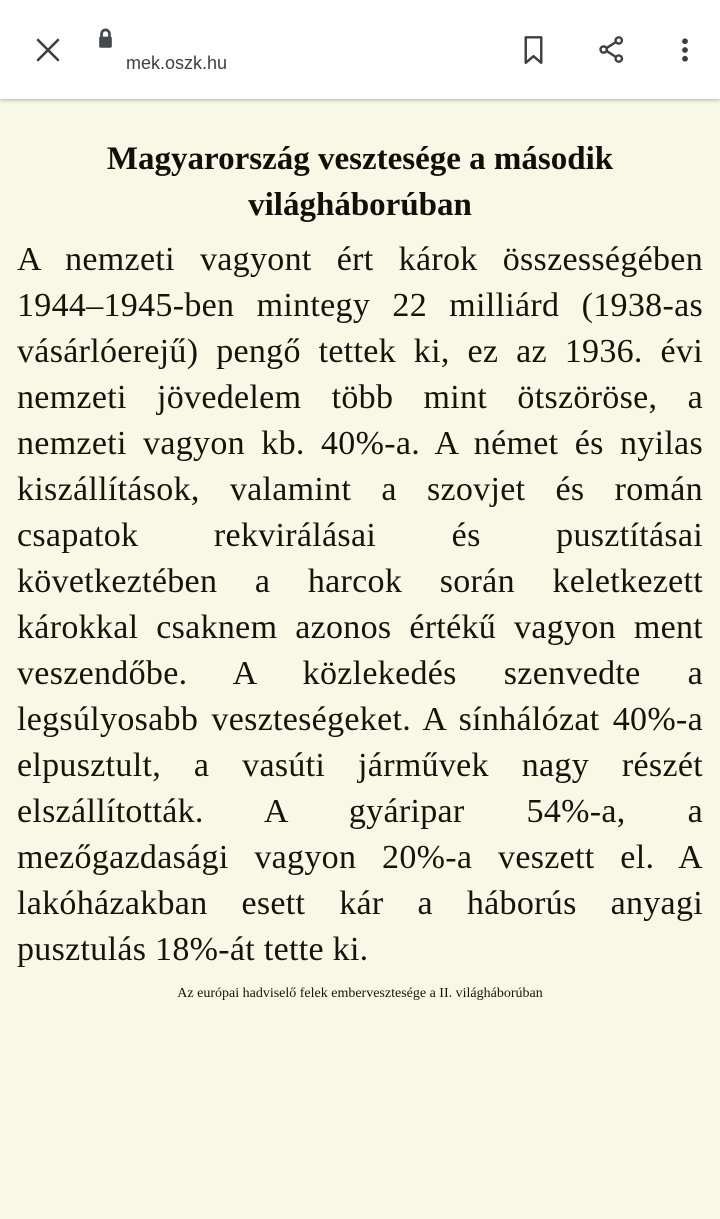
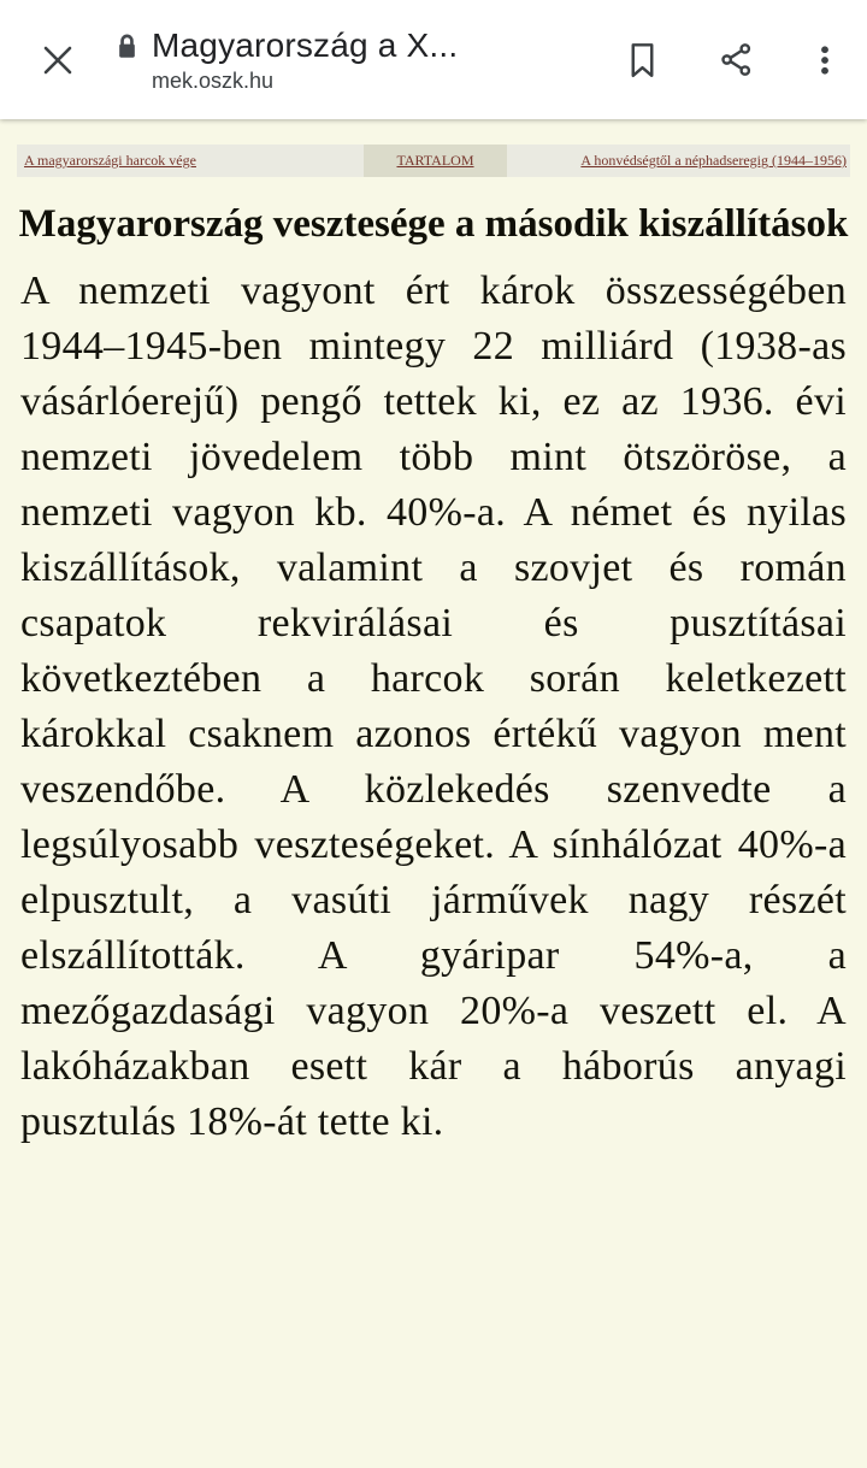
+ Magyarország a X...
  mek.oszk.hu
+ A magyarországi harcok vége
+ TARTALOM
+ A honvédségtől a néphadseregig (1944–1956)
- Magyarország vesztesége a második világháborúban
+ Magyarország vesztesége a második kiszállítások
  A nemzeti vagyont ért károk összességében 1944–1945-ben mintegy 22 milliárd (1938-as vásárlóerejű) pengő tettek ki, ez az 1936. évi nemzeti jövedelem több mint ötszöröse, a nemzeti vagyon kb. 40%-a. A német és nyilas kiszállítások, valamint a szovjet és román csapatok rekvirálásai és pusztításai következtében a harcok során keletkezett károkkal csaknem azonos értékű vagyon ment veszendőbe. A közlekedés szenvedte a legsúlyosabb veszteségeket. A sínhálózat 40%-a elpusztult, a vasúti járművek nagy részét elszállították. A gyáripar 54%-a, a mezőgazdasági vagyon 20%-a veszett el. A lakóházakban esett kár a háborús anyagi pusztulás 18%-át tette ki.
- Az európai hadviselő felek embervesztesége a II. világháborúban
